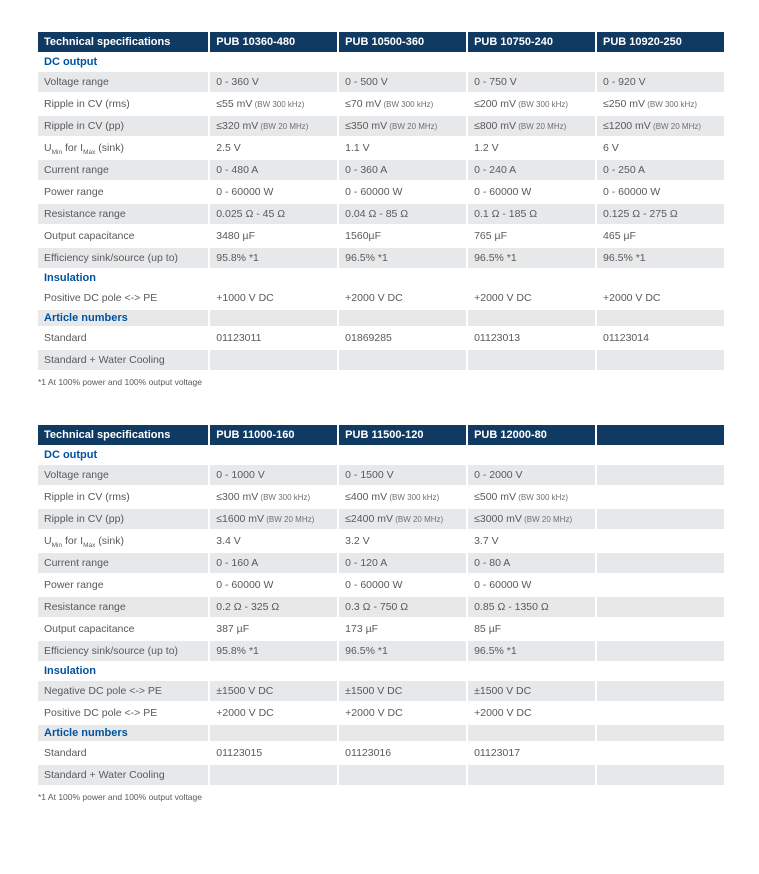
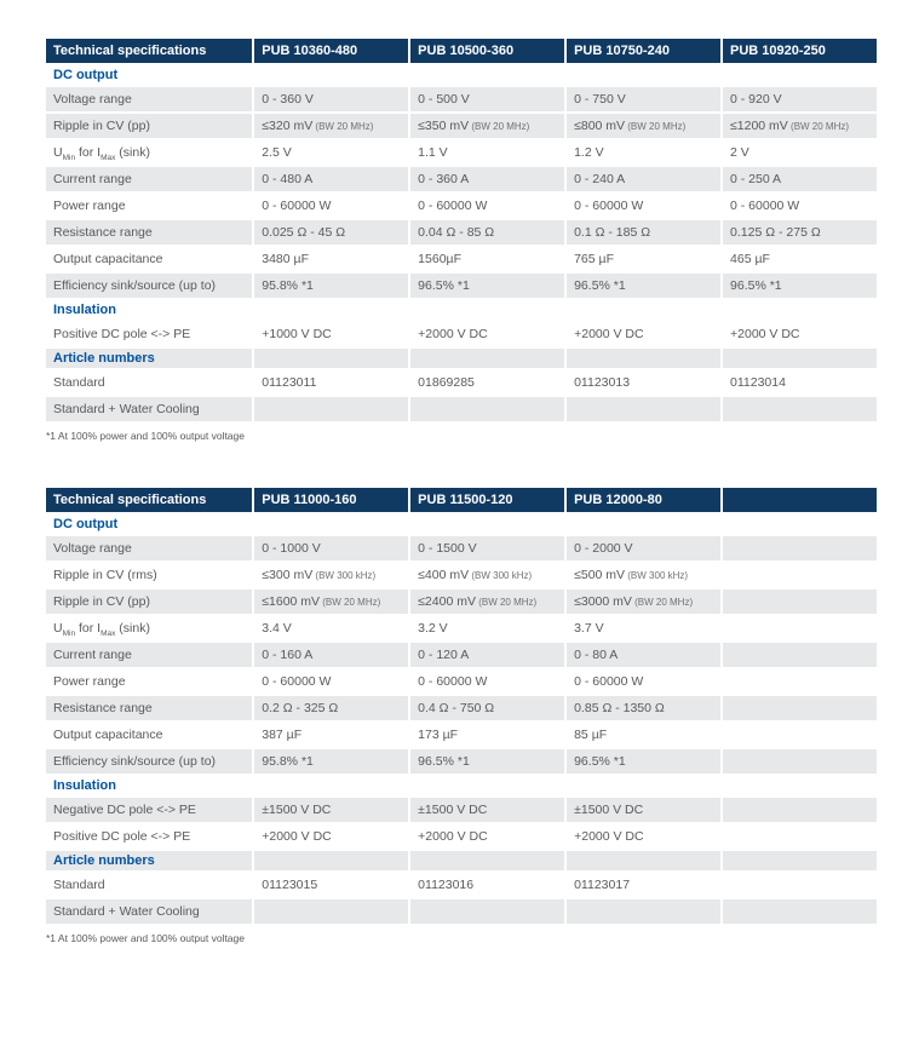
  Technical specifications	PUB 10360-480	PUB 10500-360	PUB 10750-240	PUB 10920-250
  DC output
  Voltage range	0 - 360 V	0 - 500 V	0 - 750 V	0 - 920 V
- Ripple in CV (rms)	≤55 mV (BW 300 kHz)	≤70 mV (BW 300 kHz)	≤200 mV (BW 300 kHz)	≤250 mV (BW 300 kHz)
  Ripple in CV (pp)	≤320 mV (BW 20 MHz)	≤350 mV (BW 20 MHz)	≤800 mV (BW 20 MHz)	≤1200 mV (BW 20 MHz)
- U for I (sink)	2.5 V	1.1 V	1.2 V	6 V
+ U for I (sink)	2.5 V	1.1 V	1.2 V	2 V
  Current range	0 - 480 A	0 - 360 A	0 - 240 A	0 - 250 A
  Power range	0 - 60000 W	0 - 60000 W	0 - 60000 W	0 - 60000 W
  Resistance range	0.025 Ω - 45 Ω	0.04 Ω - 85 Ω	0.1 Ω - 185 Ω	0.125 Ω - 275 Ω
  Output capacitance	3480 µF	1560µF	765 µF	465 µF
  Efficiency sink/source (up to)	95.8% *1	96.5% *1	96.5% *1	96.5% *1
  Insulation
  Positive DC pole <-> PE	+1000 V DC	+2000 V DC	+2000 V DC	+2000 V DC
  Article numbers
  Standard	01123011	01869285	01123013	01123014
  Standard + Water Cooling
  *1 At 100% power and 100% output voltage
  Technical specifications	PUB 11000-160	PUB 11500-120	PUB 12000-80
  DC output
  Voltage range	0 - 1000 V	0 - 1500 V	0 - 2000 V
  Ripple in CV (rms)	≤300 mV (BW 300 kHz)	≤400 mV (BW 300 kHz)	≤500 mV (BW 300 kHz)
  Ripple in CV (pp)	≤1600 mV (BW 20 MHz)	≤2400 mV (BW 20 MHz)	≤3000 mV (BW 20 MHz)
  U for I (sink)	3.4 V	3.2 V	3.7 V
  Current range	0 - 160 A	0 - 120 A	0 - 80 A
  Power range	0 - 60000 W	0 - 60000 W	0 - 60000 W
- Resistance range	0.2 Ω - 325 Ω	0.3 Ω - 750 Ω	0.85 Ω - 1350 Ω
+ Resistance range	0.2 Ω - 325 Ω	0.4 Ω - 750 Ω	0.85 Ω - 1350 Ω
  Output capacitance	387 µF	173 µF	85 µF
  Efficiency sink/source (up to)	95.8% *1	96.5% *1	96.5% *1
  Insulation
  Negative DC pole <-> PE	±1500 V DC	±1500 V DC	±1500 V DC
  Positive DC pole <-> PE	+2000 V DC	+2000 V DC	+2000 V DC
  Article numbers
  Standard	01123015	01123016	01123017
  Standard + Water Cooling
  *1 At 100% power and 100% output voltage
